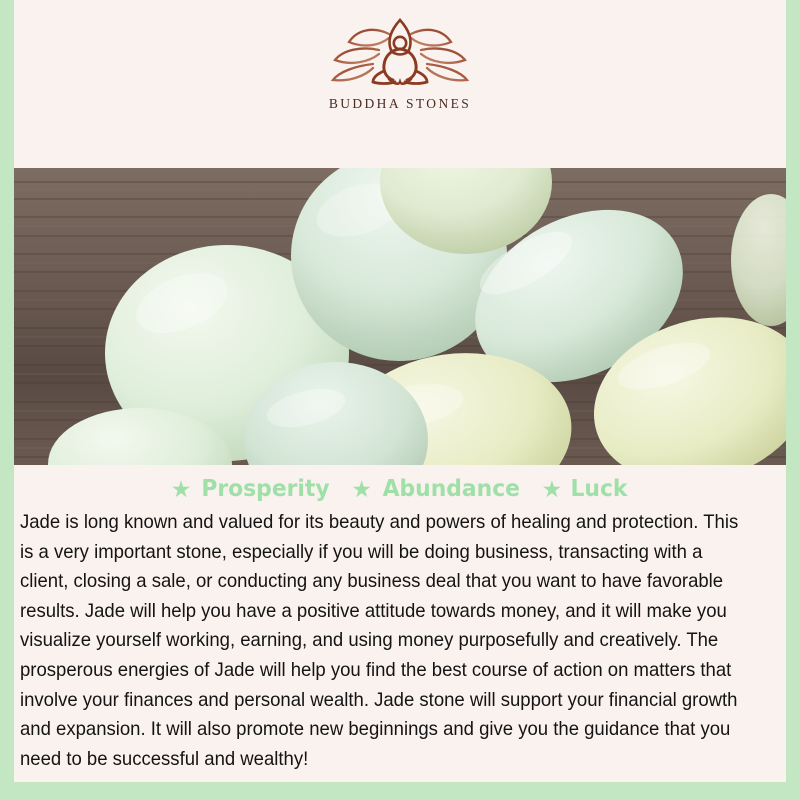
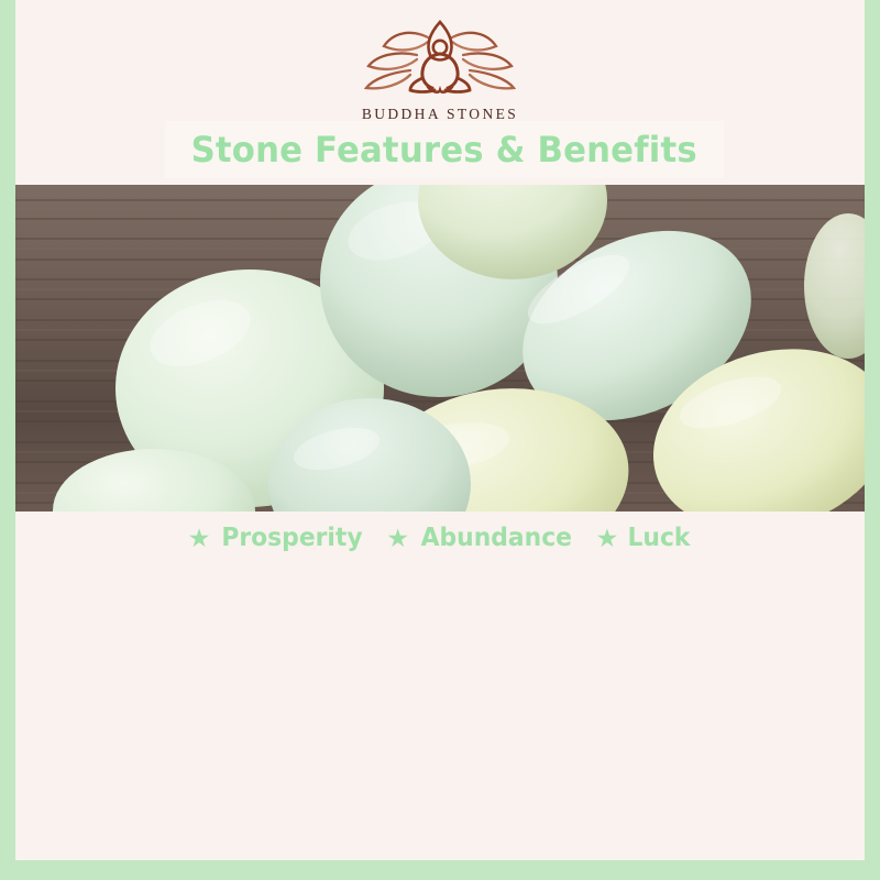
  BUDDHA STONES
+ Stone Features & Benefits
  ★
  Prosperity
  ★
  Abundance
  ★
  Luck
- Jade is long known and valued for its beauty and powers of healing and protection. This is a very important stone, especially if you will be doing business, transacting with a client, closing a sale, or conducting any business deal that you want to have favorable results. Jade will help you have a positive attitude towards money, and it will make you visualize yourself working, earning, and using money purposefully and creatively. The prosperous energies of Jade will help you find the best course of action on matters that involve your finances and personal wealth. Jade stone will support your financial growth and expansion. It will also promote new beginnings and give you the guidance that you need to be successful and wealthy!
